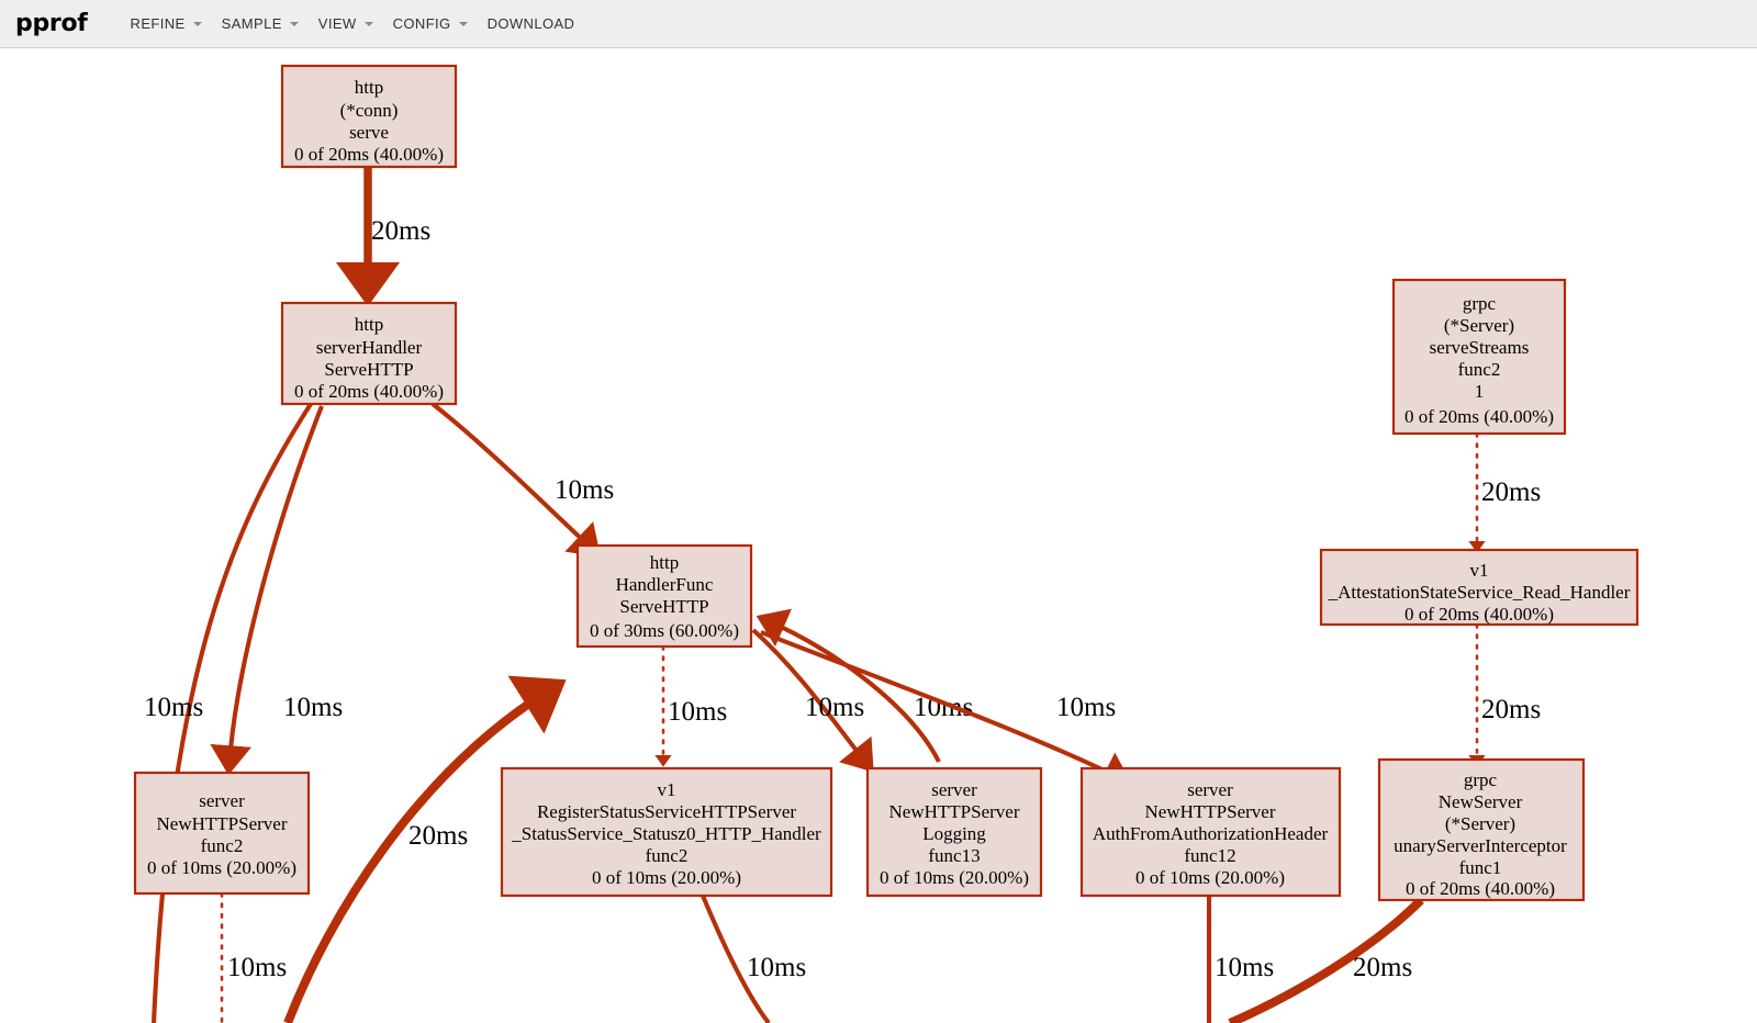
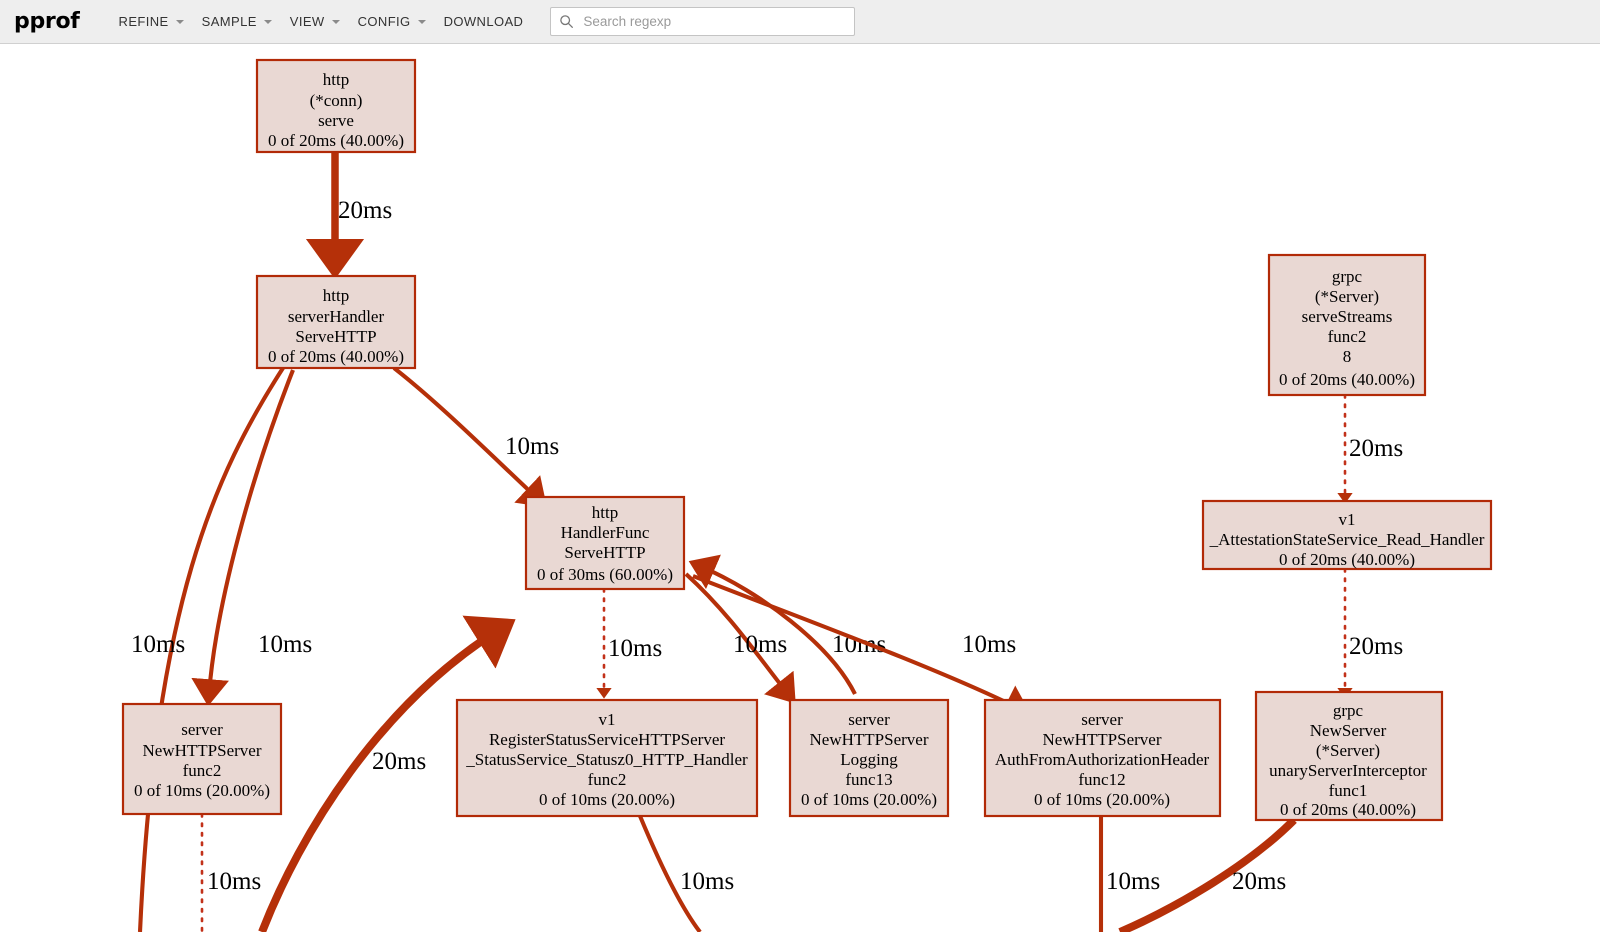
  pprof
  REFINE
  SAMPLE
  VIEW
  CONFIG
  DOWNLOAD
+ Search regexp
  20ms
  10ms
  10ms
  10ms
  10ms
  10ms
  10s
  10ms
  20ms
  20ms
  20ms
  10ms
  10ms
  10ms
  20ms
  http
  (*conn)
  serve
  0 of 20ms (40.00%)
  http
  serverHandler
  ServeHTTP
  0 of 20ms (40.00%)
  grpc
  (*Server)
  serveStreams
  func2
- 1
+ 8
  0 of 20ms (40.00%)
  http
  HandlerFunc
  ServeHTTP
  0 of 30ms (60.00%)
  v1
  _AttestationStateService_Read_Handler
  0 of 20ms (40.00%)
  server
  NewHTTPServer
  func2
  0 of 10ms (20.00%)
  v1
  RegisterStatusServiceHTTPServer
  _StatusService_Statusz0_HTTP_Handler
  func2
  0 of 10ms (20.00%)
  server
  NewHTTPServer
  Logging
  func13
  0 of 10ms (20.00%)
  server
  NewHTTPServer
  AuthFromAuthorizationHeader
  func12
  0 of 10ms (20.00%)
  grpc
  NewServer
  (*Server)
  unaryServerInterceptor
  func1
  0 of 20ms (40.00%)
